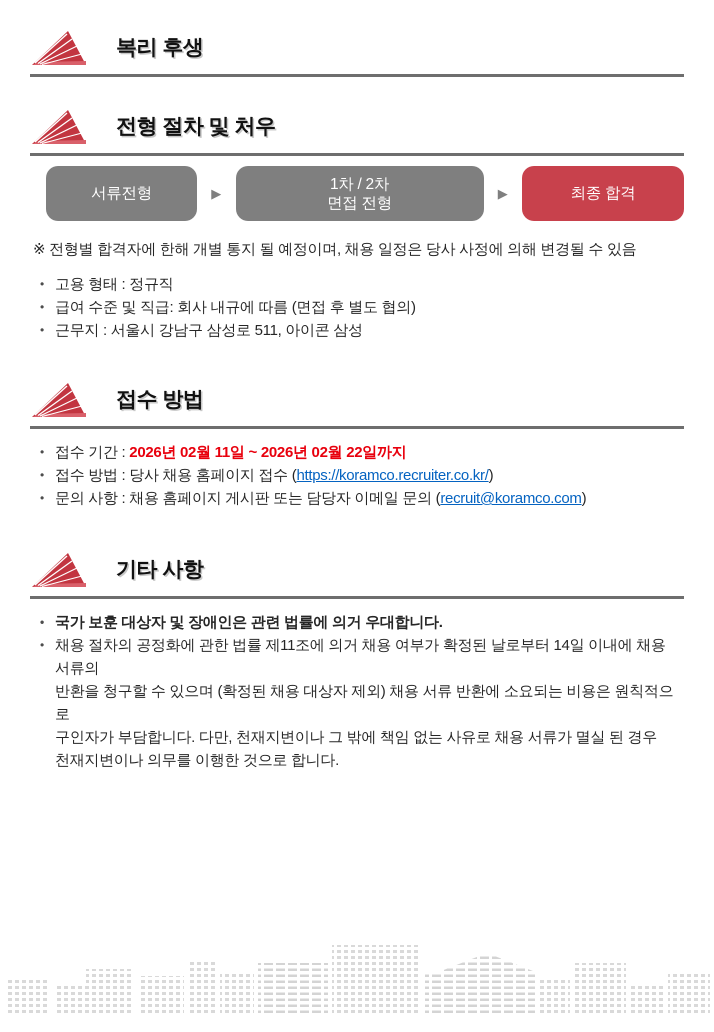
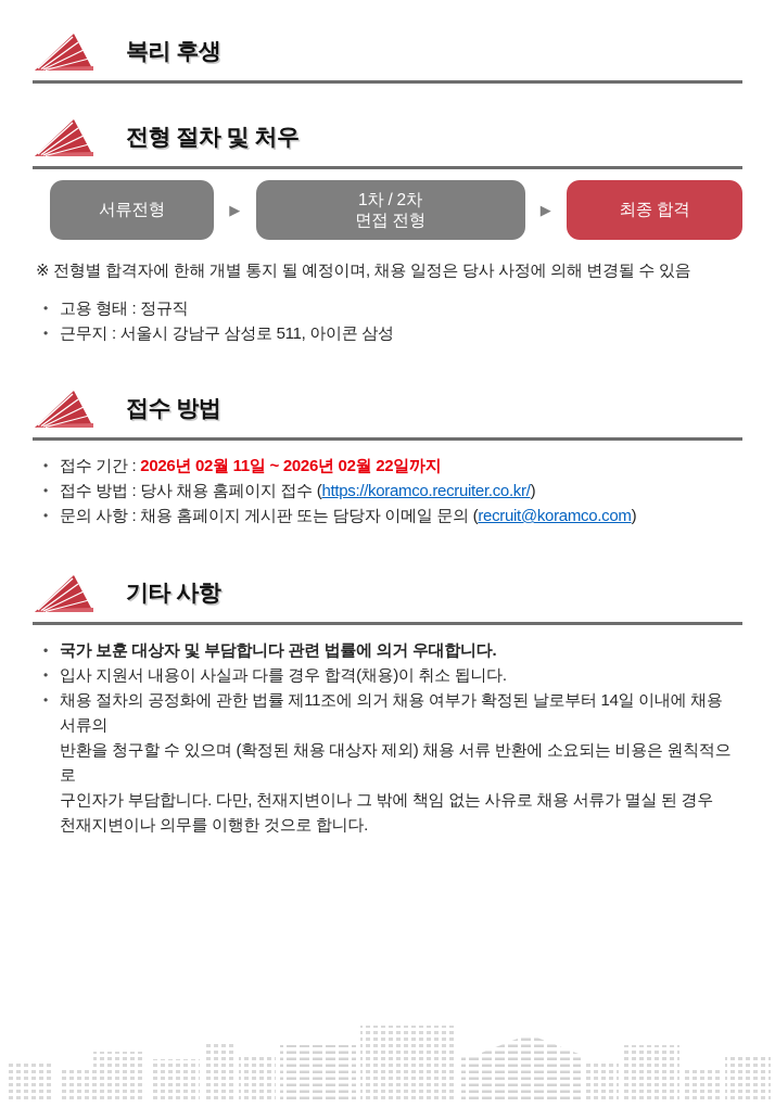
  복리 후생
  전형 절차 및 처우
  서류전형
  ▶
  1차 / 2차
  면접 전형
  ▶
  최종 합격
  ※ 전형별 합격자에 한해 개별 통지 될 예정이며, 채용 일정은 당사 사정에 의해 변경될 수 있음
  고용 형태 : 정규직
- 급여 수준 및 직급: 회사 내규에 따름 (면접 후 별도 협의)
  근무지 : 서울시 강남구 삼성로 511, 아이콘 삼성
  접수 방법
  접수 기간 : 2026년 02월 11일 ~ 2026년 02월 22일까지
  접수 방법 : 당사 채용 홈페이지 접수 (https://koramco.recruiter.co.kr/)
  문의 사항 : 채용 홈페이지 게시판 또는 담당자 이메일 문의 (recruit@koramco.com)
  기타 사항
- 국가 보훈 대상자 및 장애인은 관련 법률에 의거 우대합니다.
+ 국가 보훈 대상자 및 부담합니다 관련 법률에 의거 우대합니다.
+ 입사 지원서 내용이 사실과 다를 경우 합격(채용)이 취소 됩니다.
  채용 절차의 공정화에 관한 법률 제11조에 의거 채용 여부가 확정된 날로부터 14일 이내에 채용 서류의
  반환을 청구할 수 있으며 (확정된 채용 대상자 제외) 채용 서류 반환에 소요되는 비용은 원칙적으로
  구인자가 부담합니다. 다만, 천재지변이나 그 밖에 책임 없는 사유로 채용 서류가 멸실 된 경우
  천재지변이나 의무를 이행한 것으로 합니다.
